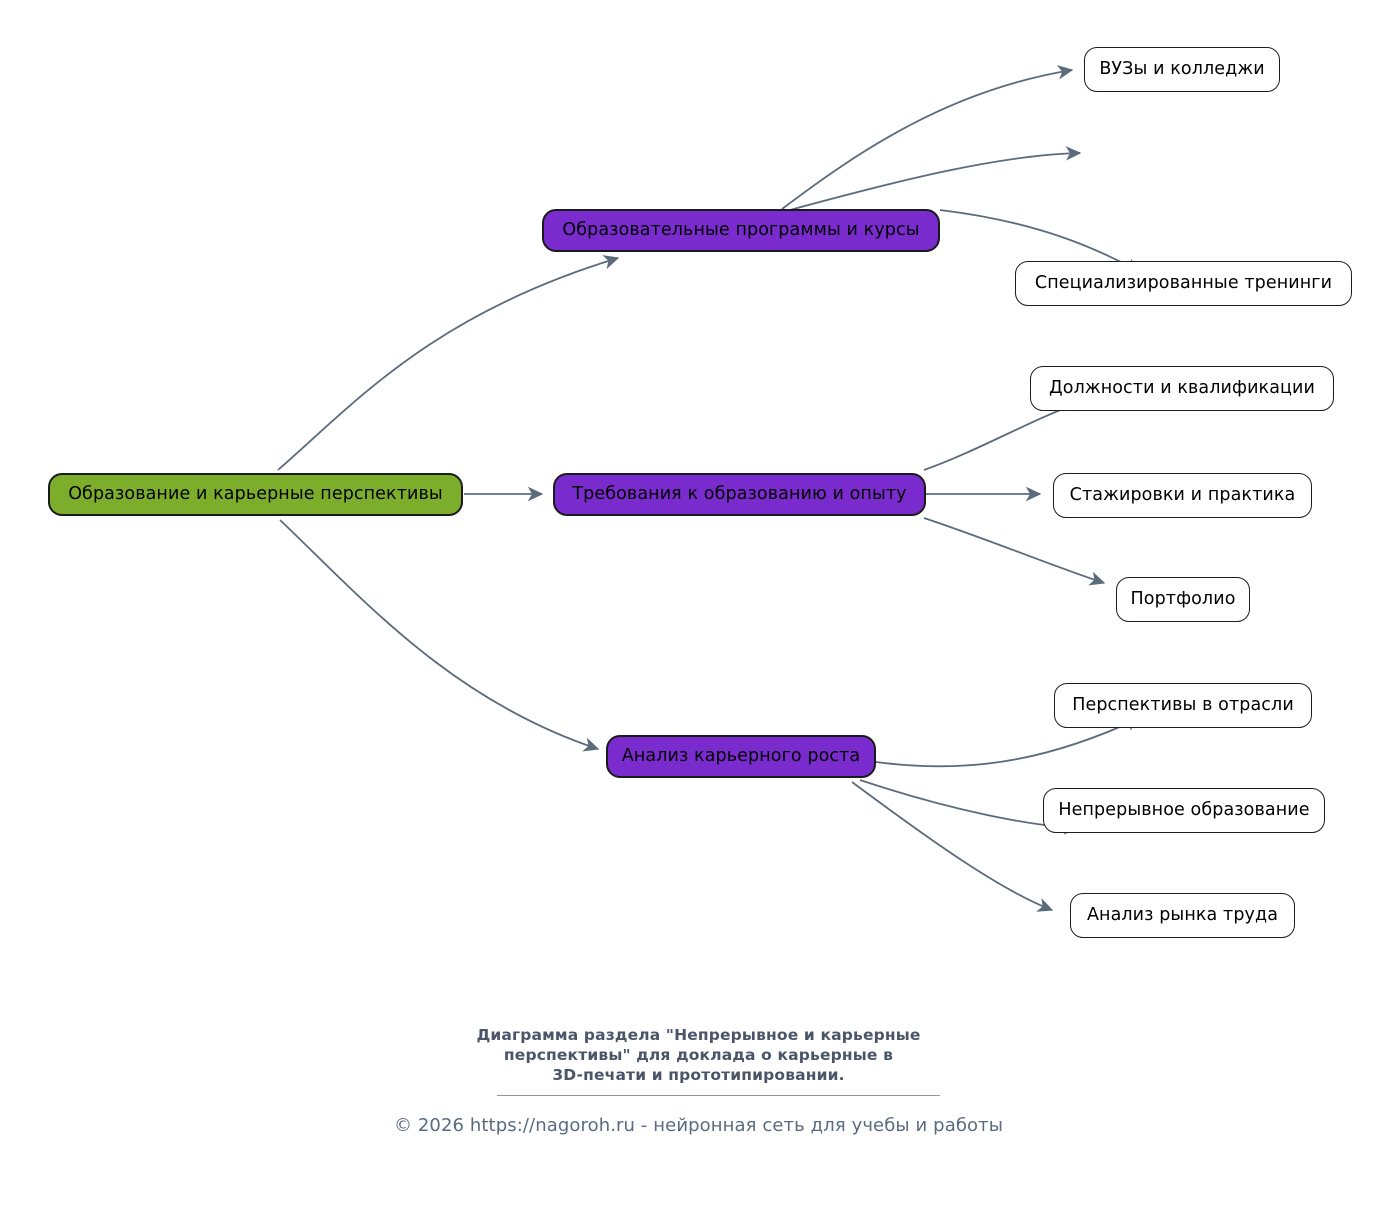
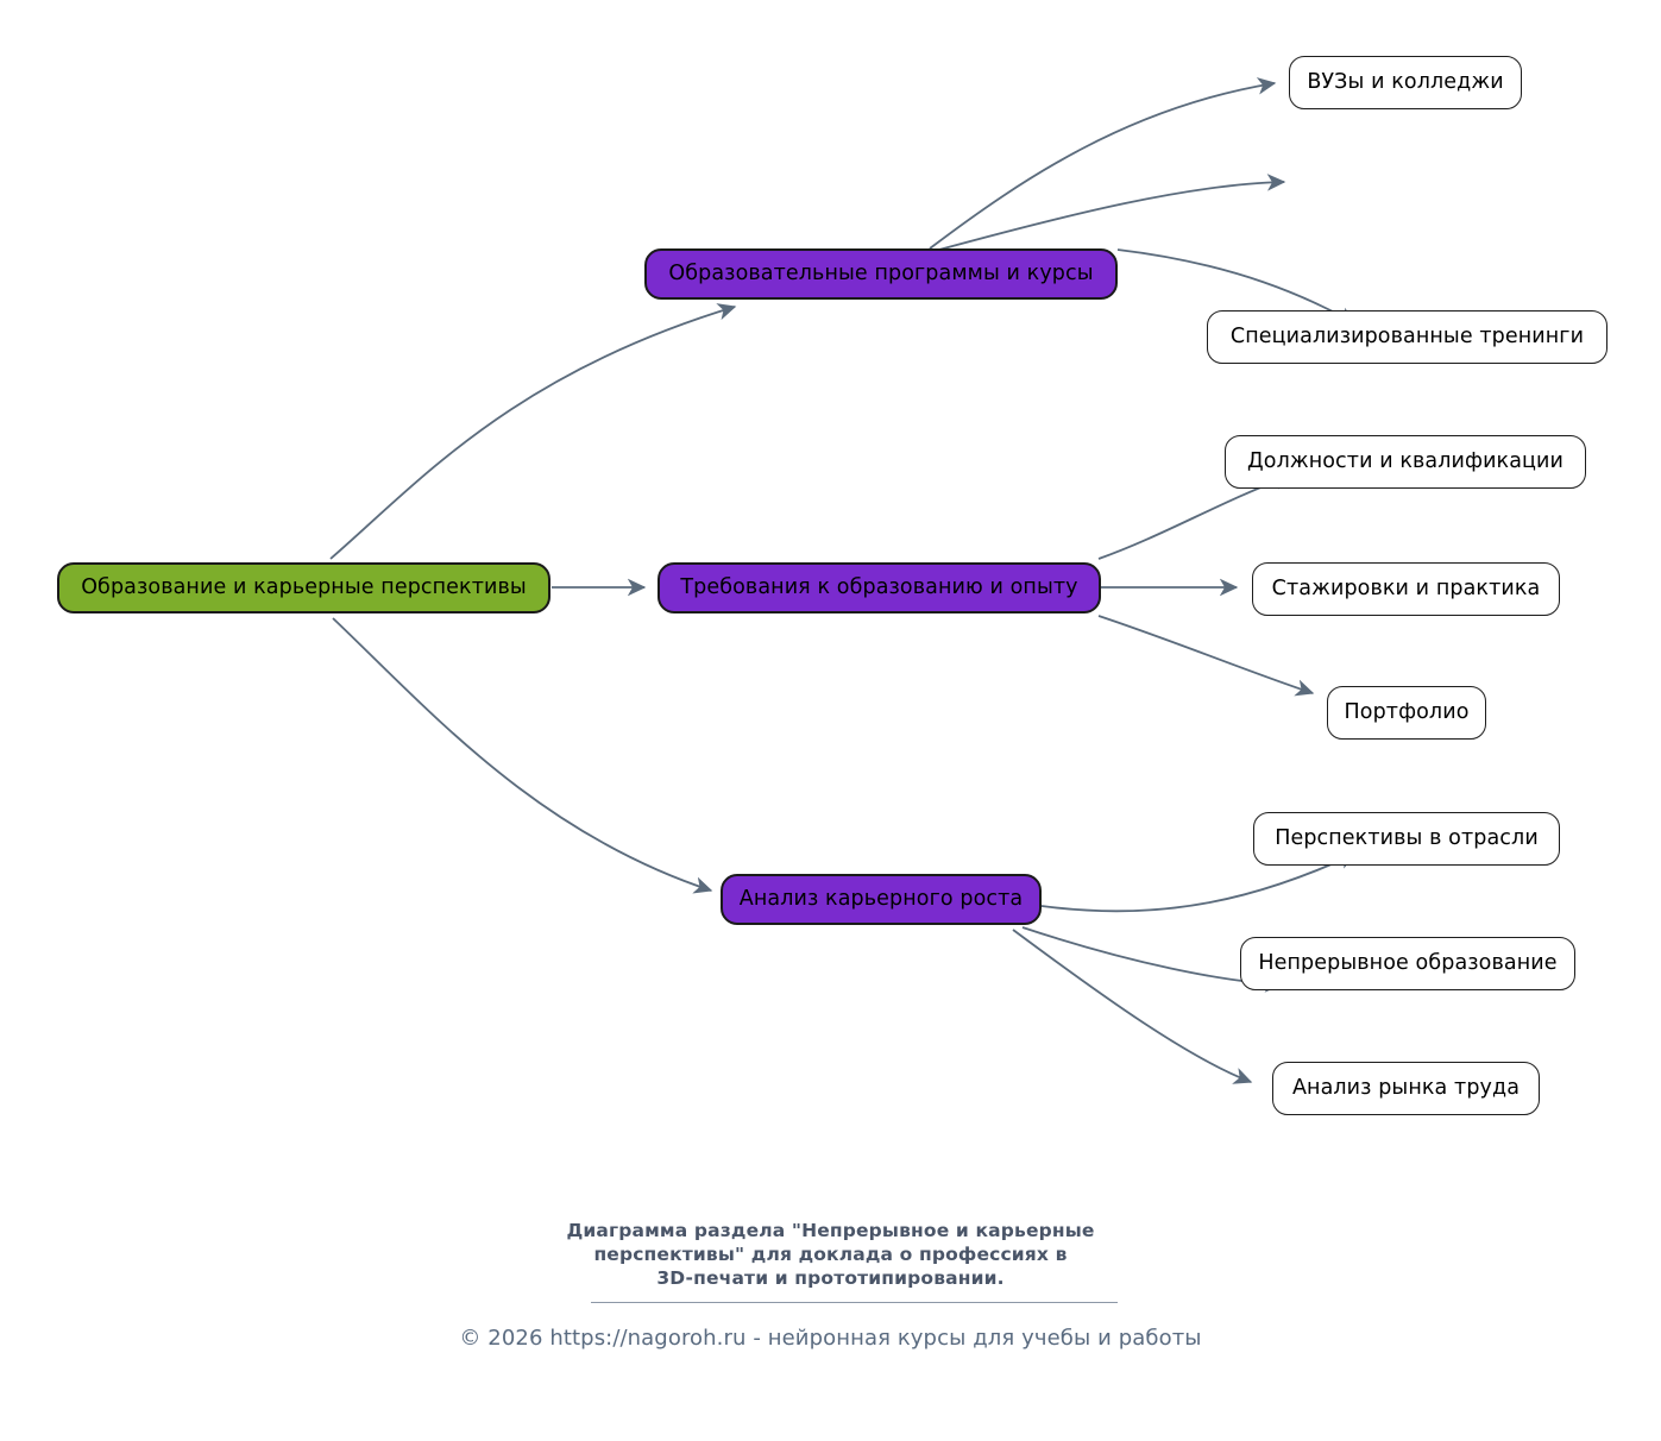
  Образование и карьерные перспективы
  Образовательные программы и курсы
  Требования к образованию и опыту
  Анализ карьерного роста
  ВУЗы и колледжи
  Специализированные тренинги
  Должности и квалификации
  Стажировки и практика
  Портфолио
  Перспективы в отрасли
  Непрерывное образование
  Анализ рынка труда
  Диаграмма раздела "Непрерывное и карьерные
- перспективы" для доклада о карьерные в
+ перспективы" для доклада о профессиях в
  3D-печати и прототипировании.
- © 2026 https://nagoroh.ru - нейронная сеть для учебы и работы
+ © 2026 https://nagoroh.ru - нейронная курсы для учебы и работы
